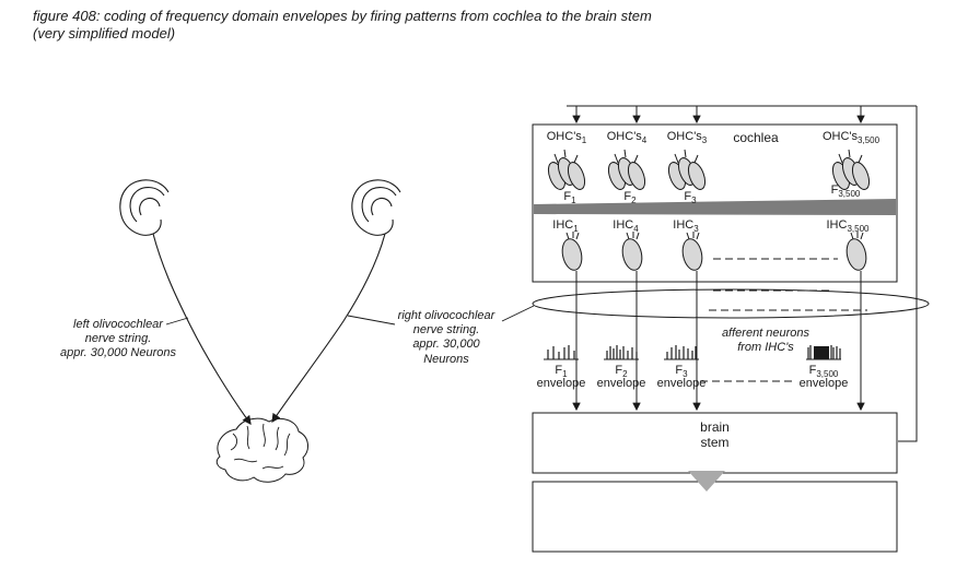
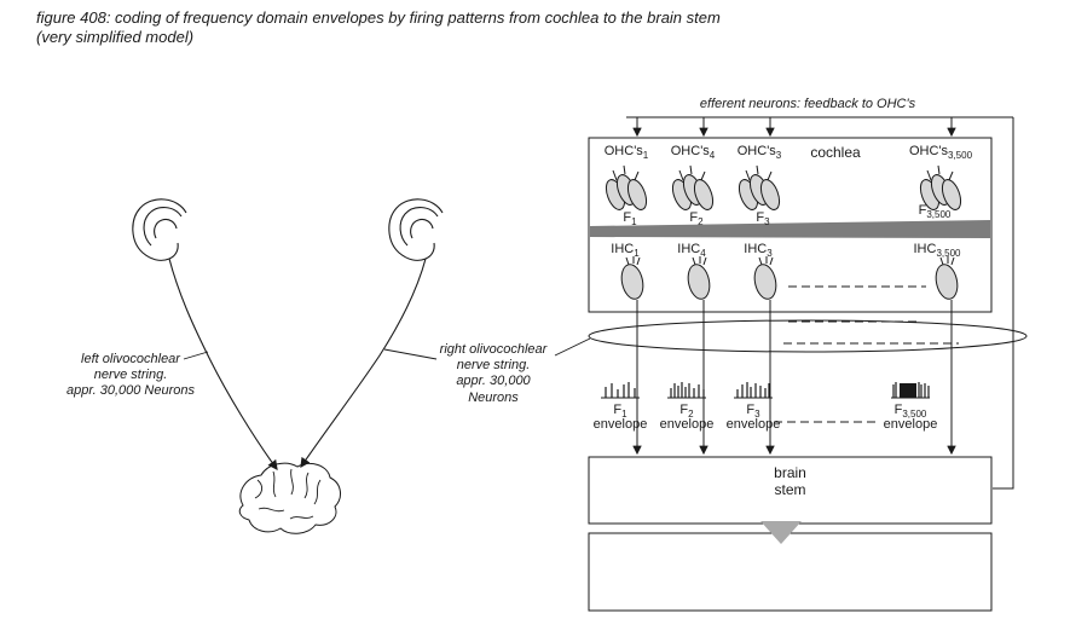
  figure 408: coding of frequency domain envelopes by firing patterns from cochlea to the brain stem
  (very simplified model)
+ efferent neurons: feedback to OHC's
  cochlea
  OHC's1
  OHC's4
  OHC's3
  OHC's3,500
  F1
  F2
  F3
  F3,500
  IHC1
  IHC4
  IHC3
  IHC3,500
- afferent neurons
- from IHC's
  F1
  envelope
  F2
  envelope
  F3
  envelope
  F3,500
  envelope
  left olivocochlear
  nerve string.
  appr. 30,000 Neurons
  right olivocochlear
  nerve string.
  appr. 30,000 Neurons
  brain
  stem
